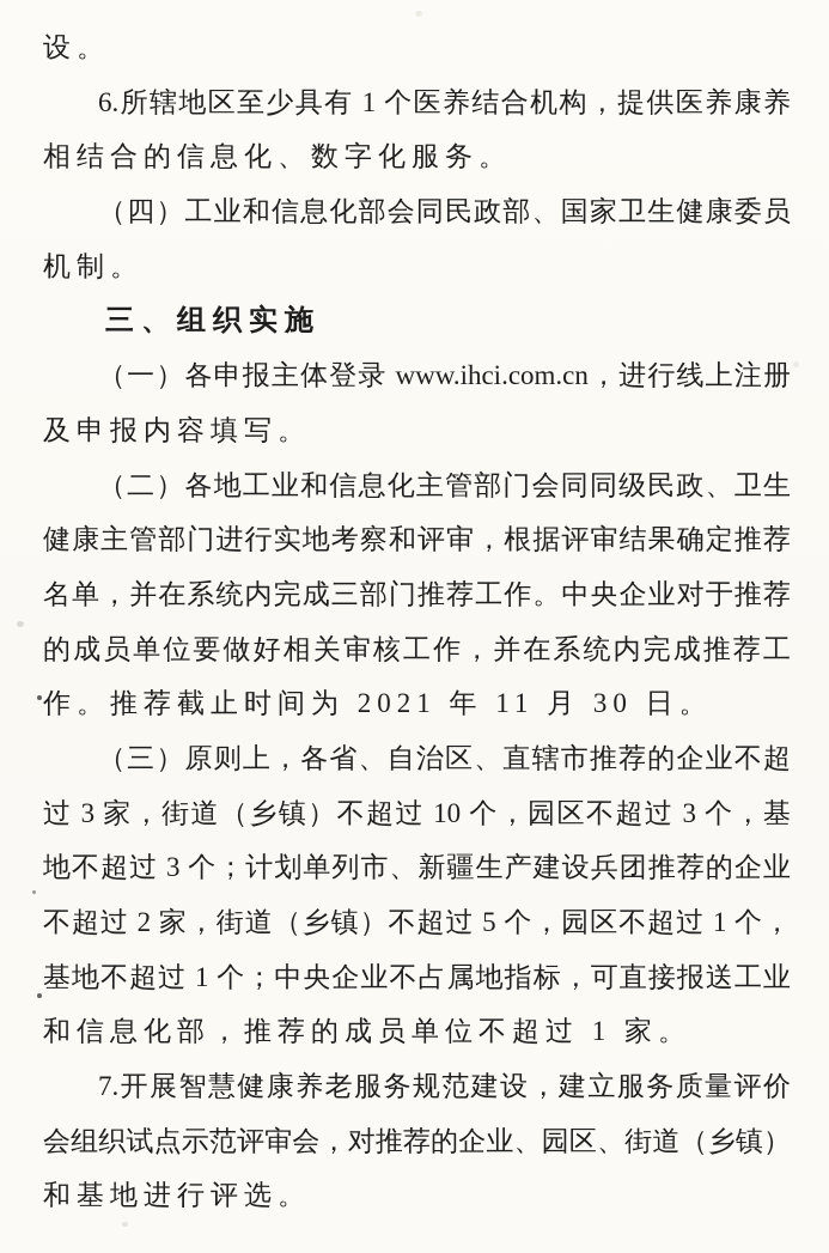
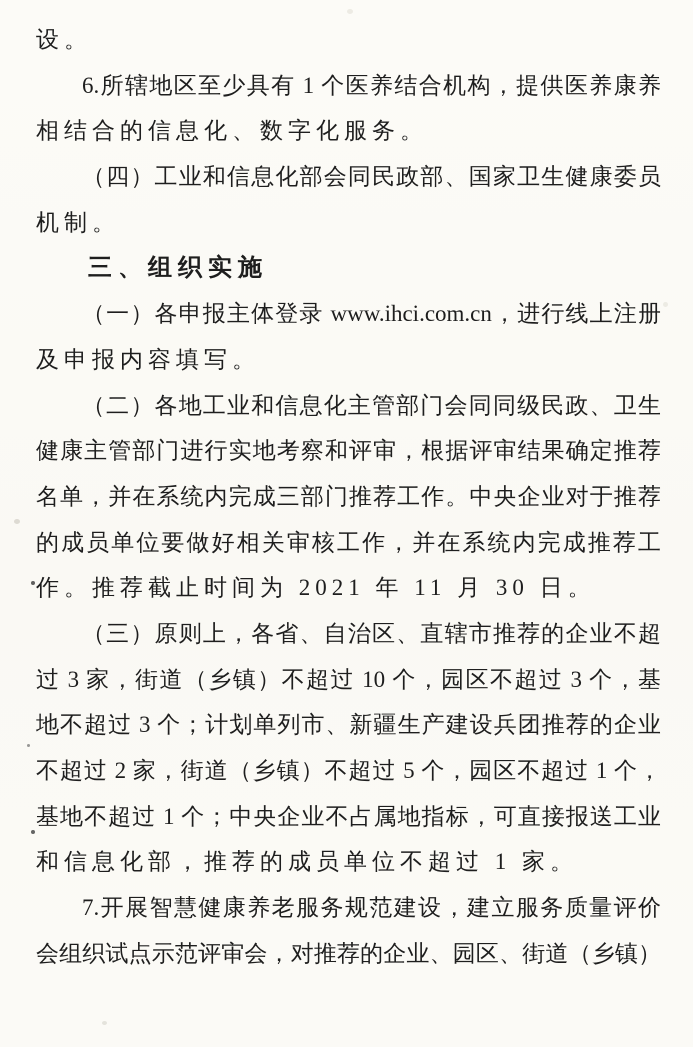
  设。
  6.所辖地区至少具有 1 个医养结合机构，提供医养康养
  相结合的信息化、数字化服务。
  （四）工业和信息化部会同民政部、国家卫生健康委员
  机制。
  三、组织实施
  （一）各申报主体登录 www.ihci.com.cn，进行线上注册
  及申报内容填写。
  （二）各地工业和信息化主管部门会同同级民政、卫生
  健康主管部门进行实地考察和评审，根据评审结果确定推荐
  名单，并在系统内完成三部门推荐工作。中央企业对于推荐
  的成员单位要做好相关审核工作，并在系统内完成推荐工
  作。推荐截止时间为 2021 年 11 月 30 日。
  （三）原则上，各省、自治区、直辖市推荐的企业不超
  过 3 家，街道（乡镇）不超过 10 个，园区不超过 3 个，基
  地不超过 3 个；计划单列市、新疆生产建设兵团推荐的企业
  不超过 2 家，街道（乡镇）不超过 5 个，园区不超过 1 个，
  基地不超过 1 个；中央企业不占属地指标，可直接报送工业
  和信息化部，推荐的成员单位不超过 1 家。
  7.开展智慧健康养老服务规范建设，建立服务质量评价
  会组织试点示范评审会，对推荐的企业、园区、街道（乡镇）
- 和基地进行评选。
